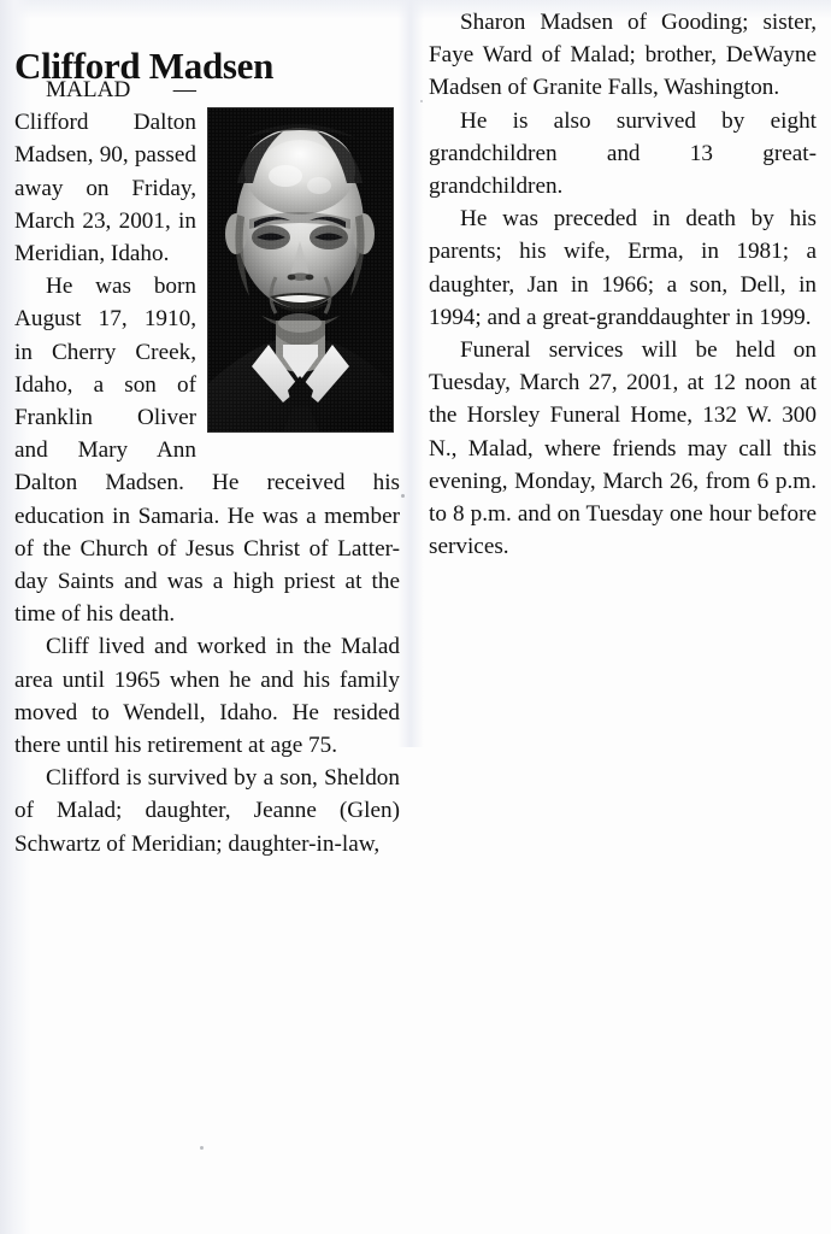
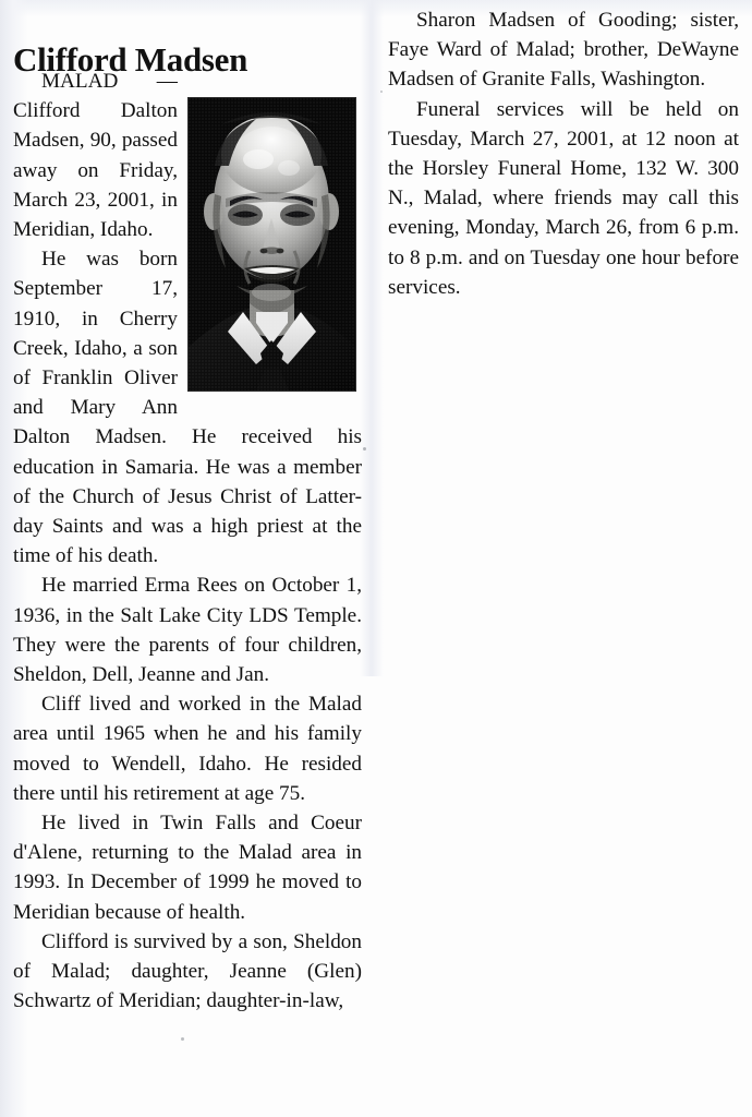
  Clifford Madsen
  MALAD — Clifford Dalton Madsen, 90, passed away on Friday, March 23, 2001, in Meridian, Idaho.
- He was born August 17, 1910, in Cherry Creek, Idaho, a son of Franklin Oliver and Mary Ann Dalton Madsen. He received his education in Samaria. He was a member of the Church of Jesus Christ of Latter-day Saints and was a high priest at the time of his death.
+ He was born September 17, 1910, in Cherry Creek, Idaho, a son of Franklin Oliver and Mary Ann Dalton Madsen. He received his education in Samaria. He was a member of the Church of Jesus Christ of Latter-day Saints and was a high priest at the time of his death.
+ He married Erma Rees on October 1, 1936, in the Salt Lake City LDS Temple. They were the parents of four children, Sheldon, Dell, Jeanne and Jan.
  Cliff lived and worked in the Malad area until 1965 when he and his family moved to Wendell, Idaho. He resided there until his retirement at age 75.
+ He lived in Twin Falls and Coeur d'Alene, returning to the Malad area in 1993. In December of 1999 he moved to Meridian because of health.
  Clifford is survived by a son, Sheldon of Malad; daughter, Jeanne (Glen) Schwartz of Meridian; daughter-in-law,
  Sharon Madsen of Gooding; sister, Faye Ward of Malad; brother, DeWayne Madsen of Granite Falls, Washington.
- He is also survived by eight grandchildren and 13 great-grandchildren.
- He was preceded in death by his parents; his wife, Erma, in 1981; a daughter, Jan in 1966; a son, Dell, in 1994; and a great-granddaughter in 1999.
  Funeral services will be held on Tuesday, March 27, 2001, at 12 noon at the Horsley Funeral Home, 132 W. 300 N., Malad, where friends may call this evening, Monday, March 26, from 6 p.m. to 8 p.m. and on Tuesday one hour before services.
